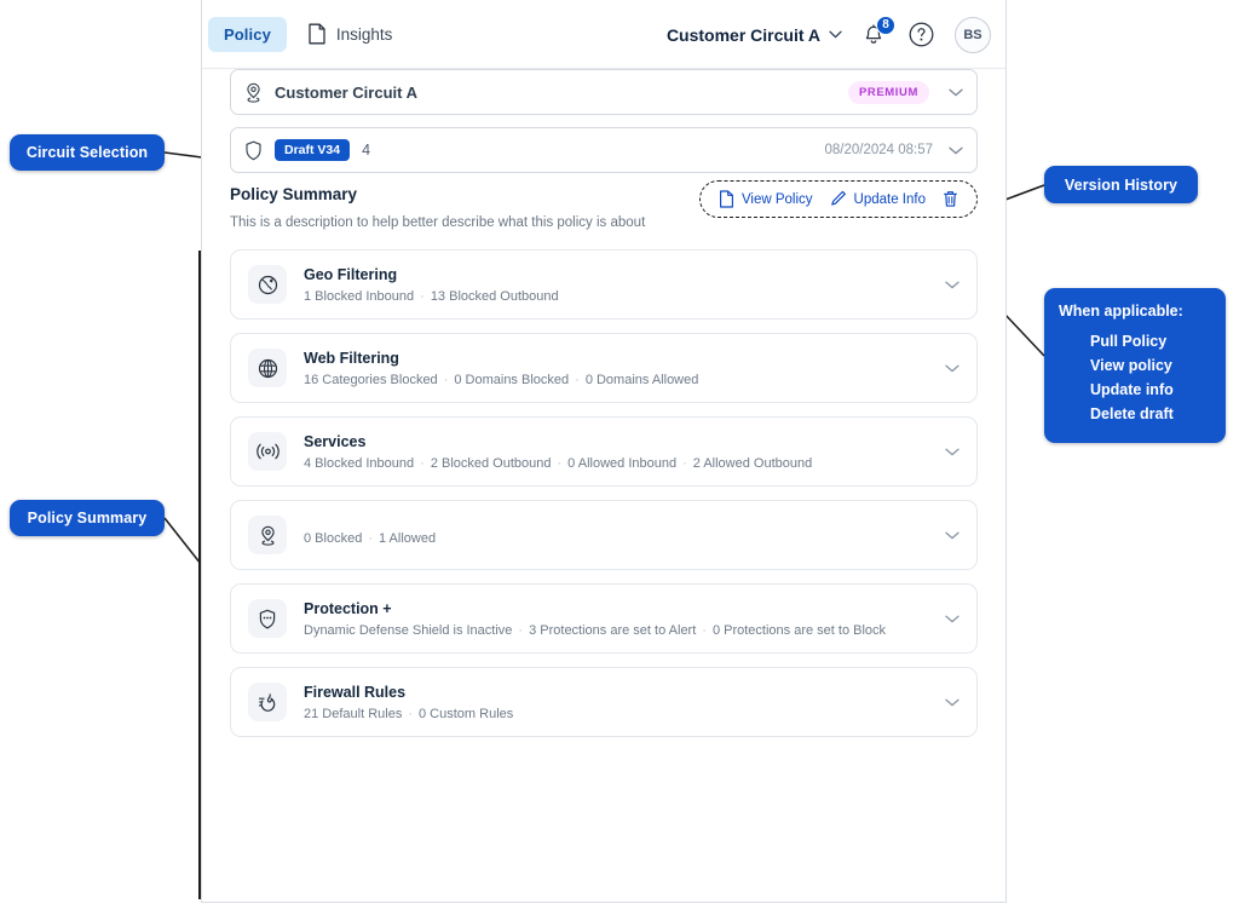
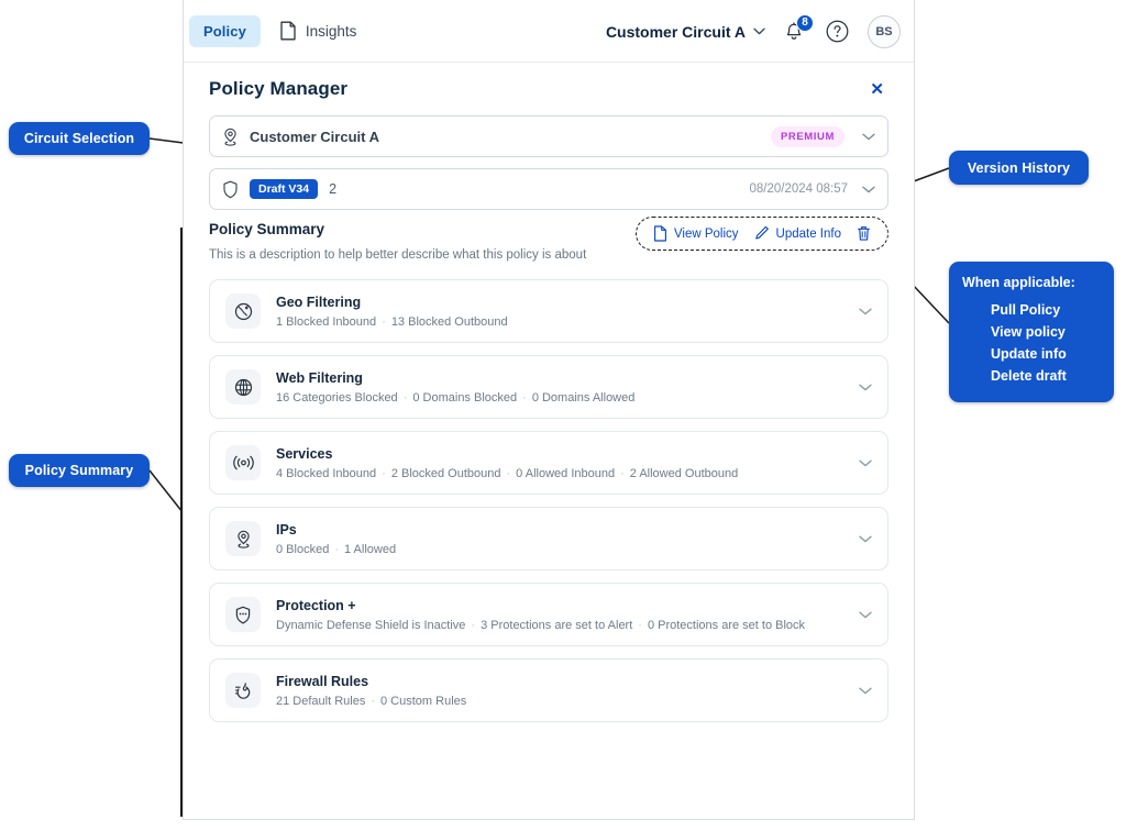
  Policy
  Insights
  Customer Circuit A
  8
  BS
+ Policy Manager
+ ✕
  Customer Circuit A
  PREMIUM
  Draft V34
- 4
+ 2
  08/20/2024 08:57
  Policy Summary
  This is a description to help better describe what this policy is about
  View Policy
  Update Info
  Geo Filtering
  1 Blocked Inbound · 13 Blocked Outbound
  Web Filtering
  16 Categories Blocked · 0 Domains Blocked · 0 Domains Allowed
  Services
  4 Blocked Inbound · 2 Blocked Outbound · 0 Allowed Inbound · 2 Allowed Outbound
+ IPs
  0 Blocked · 1 Allowed
  Protection +
  Dynamic Defense Shield is Inactive · 3 Protections are set to Alert · 0 Protections are set to Block
  Firewall Rules
  21 Default Rules · 0 Custom Rules
  Circuit Selection
  Policy Summary
  Version History
  When applicable:
  Pull Policy
  View policy
  Update info
  Delete draft
